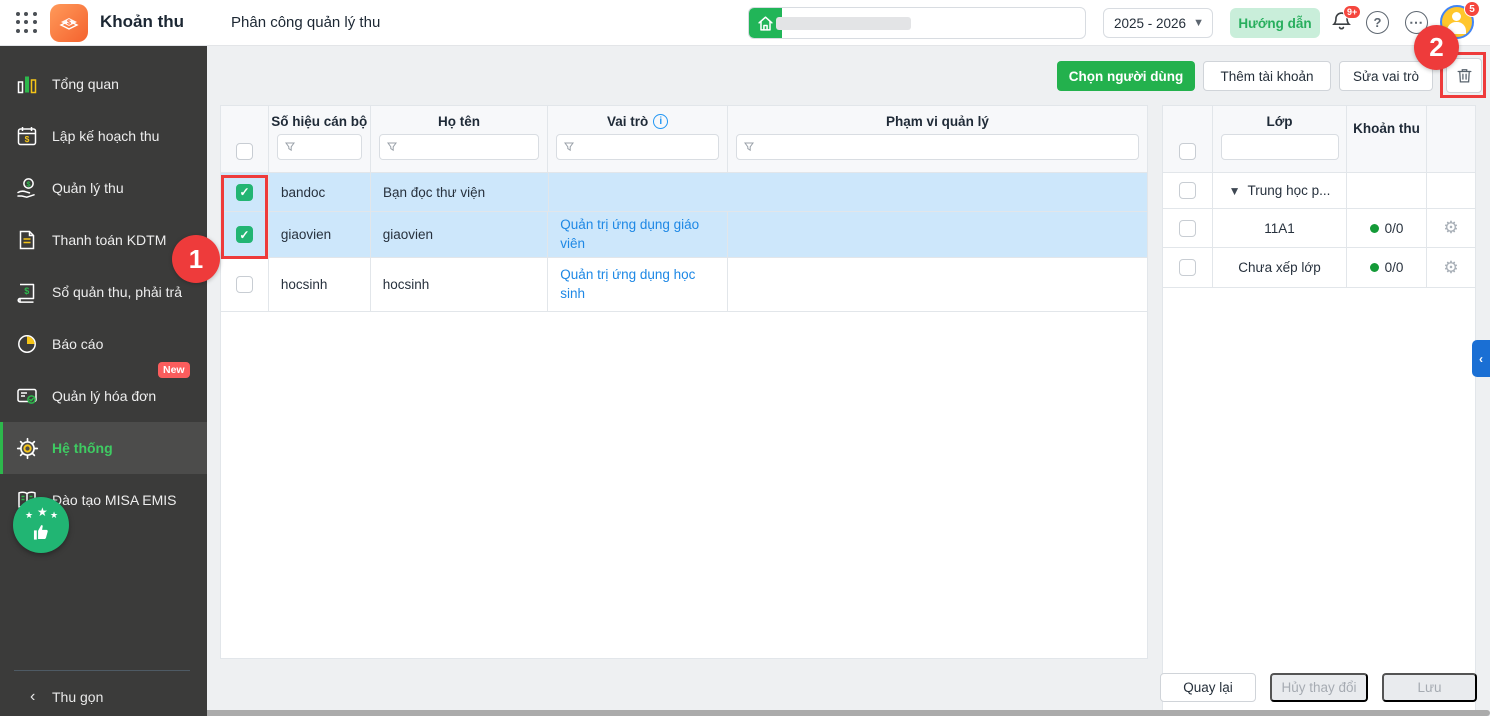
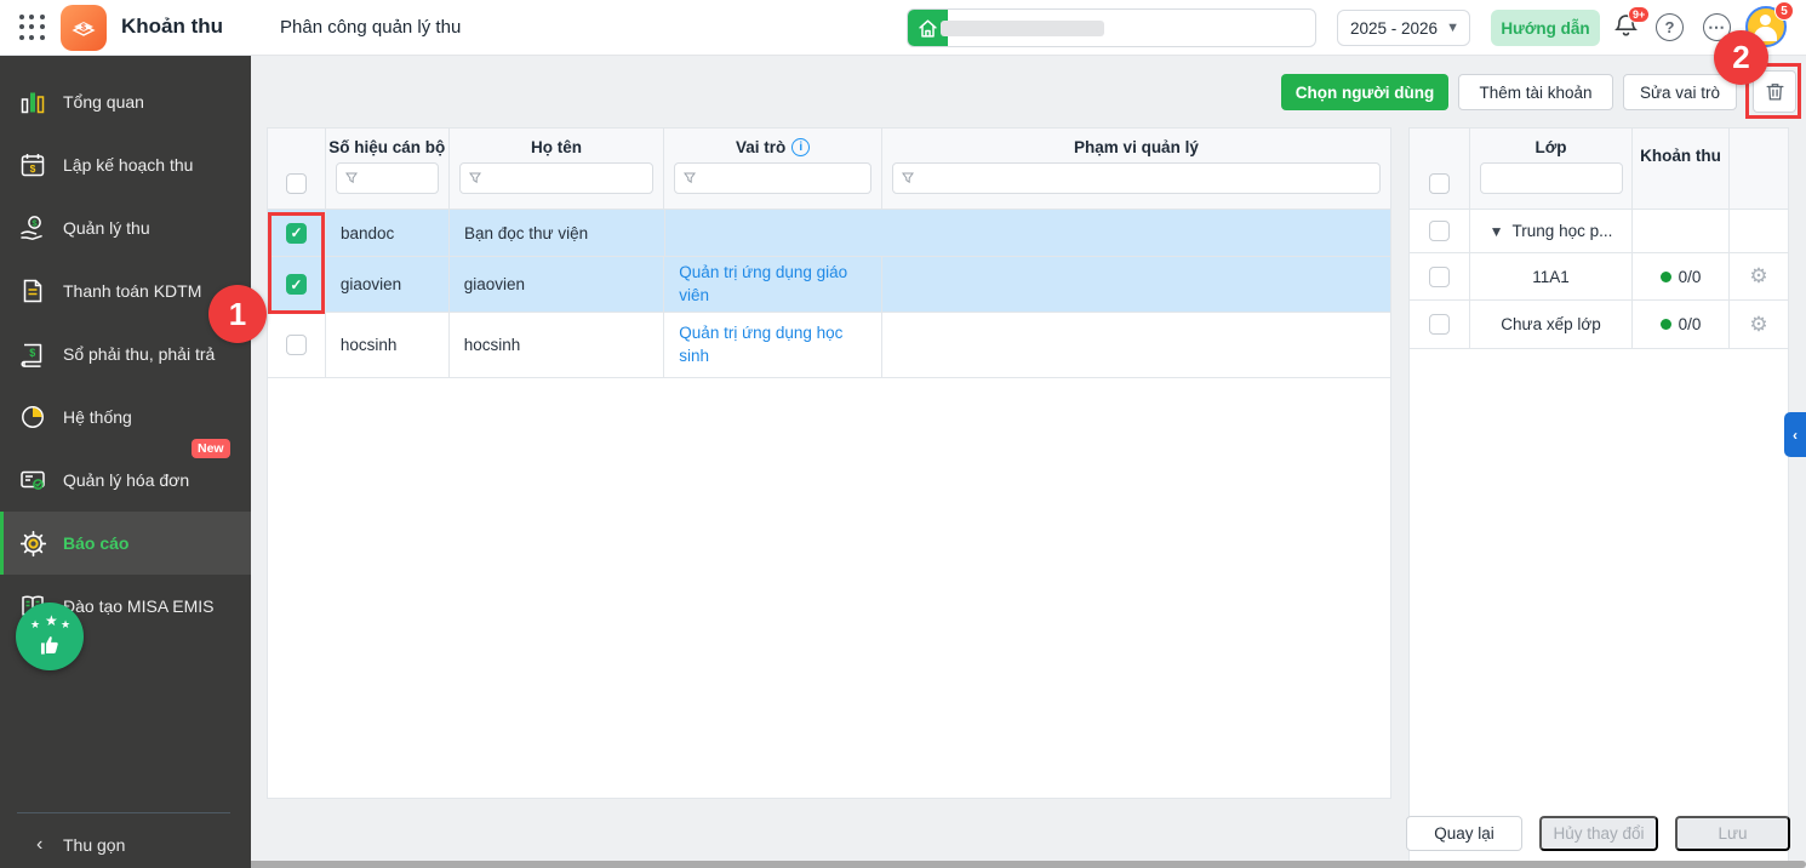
  Khoản thu
  Phân công quản lý thu
  2025 - 2026
  ▼
  Hướng dẫn
  9+
  ?
  ⋯
  5
  Tổng quan
  $
  Lập kế hoạch thu
  $
  Quản lý thu
  Thanh toán KDTM
  $
- Sổ quản thu, phải trả
+ Sổ phải thu, phải trả
- Báo cáo
+ Hệ thống
  Quản lý hóa đơn
  New
- Hệ thống
+ Báo cáo
  Đào tạo MISA EMIS
  ★
  ★
  ★
  ‹
  Thu gọn
  Chọn người dùng
  Thêm tài khoản
  Sửa vai trò
  Số hiệu cán bộ
  Họ tên
  Vai trò
  i
  Phạm vi quản lý
  ✓
  bandoc
  Bạn đọc thư viện
  ✓
  giaovien
  giaovien
  Quản trị ứng dụng giáo viên
  hocsinh
  hocsinh
  Quản trị ứng dụng học sinh
  Lớp
  Khoản thu
  ▼
  Trung học p...
  11A1
  0/0
  ⚙
  Chưa xếp lớp
  0/0
  ⚙
  ‹
  Quay lại
  Hủy thay đổi
  Lưu
  1
  2
